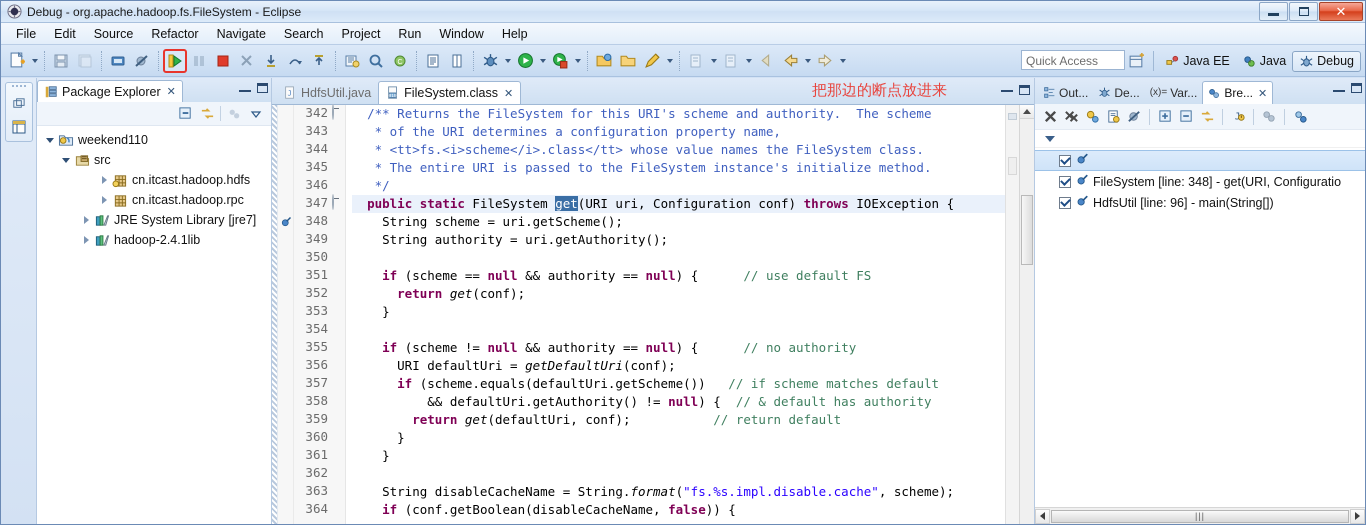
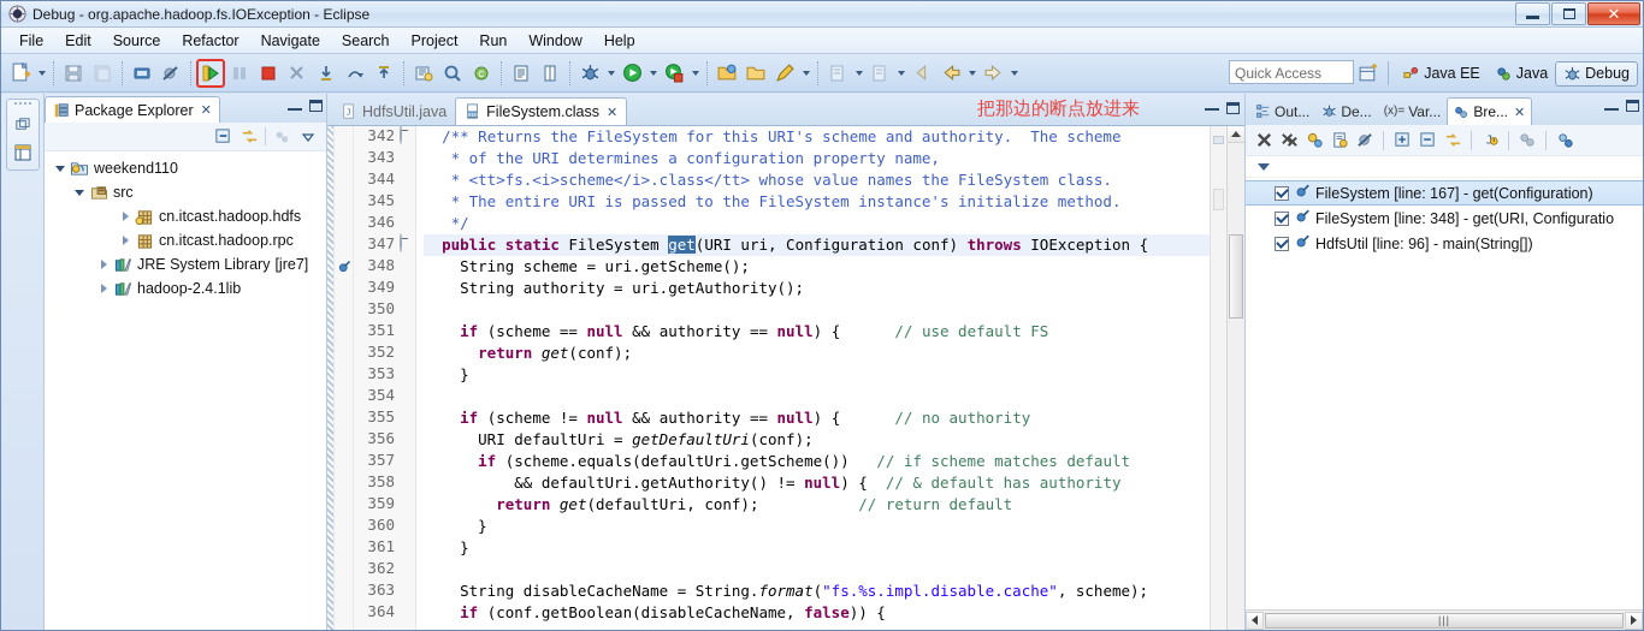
- Debug - org.apache.hadoop.fs.FileSystem - Eclipse
+ Debug - org.apache.hadoop.fs.IOException - Eclipse
  ✕
  File
  Edit
  Source
  Refactor
  Navigate
  Search
  Project
  Run
  Window
  Help
  Quick Access
  Java EE
  Java
  Debug
  Package Explorer
  ✕
  weekend110
  src
  cn.itcast.hadoop.hdfs
  cn.itcast.hadoop.rpc
  JRE System Library
  [jre7]
  hadoop-2.4.1lib
  J
  HdfsUtil.java
  FileSystem.class
  ✕
  把那边的断点放进来
  342
  343
  344
  345
  346
  347
  348
  349
  350
  351
  352
  353
  354
  355
  356
  357
  358
  359
  360
  361
  362
  363
  364
  /** Returns the FileSystem for this URI's scheme and authority. The scheme
  * of the URI determines a configuration property name,
  * <tt>fs.<i>scheme</i>.class</tt> whose value names the FileSystem class.
  * The entire URI is passed to the FileSystem instance's initialize method.
  */
  public static FileSystem get(URI uri, Configuration conf) throws IOException {
  String scheme = uri.getScheme();
  String authority = uri.getAuthority();
  if (scheme == null && authority == null) { // use default FS
  return get(conf);
  }
  if (scheme != null && authority == null) { // no authority
  URI defaultUri = getDefaultUri(conf);
  if (scheme.equals(defaultUri.getScheme()) // if scheme matches default
  && defaultUri.getAuthority() != null) { // & default has authority
  return get(defaultUri, conf); // return default
  }
  }
  String disableCacheName = String.format("fs.%s.impl.disable.cache", scheme);
  if (conf.getBoolean(disableCacheName, false)) {
  Out...
  De...
  (x)=
  Var...
  Bre...
  ✕
  J
+ FileSystem [line: 167] - get(Configuration)
  FileSystem [line: 348] - get(URI, Configuratio
  HdfsUtil [line: 96] - main(String[])
  |||
